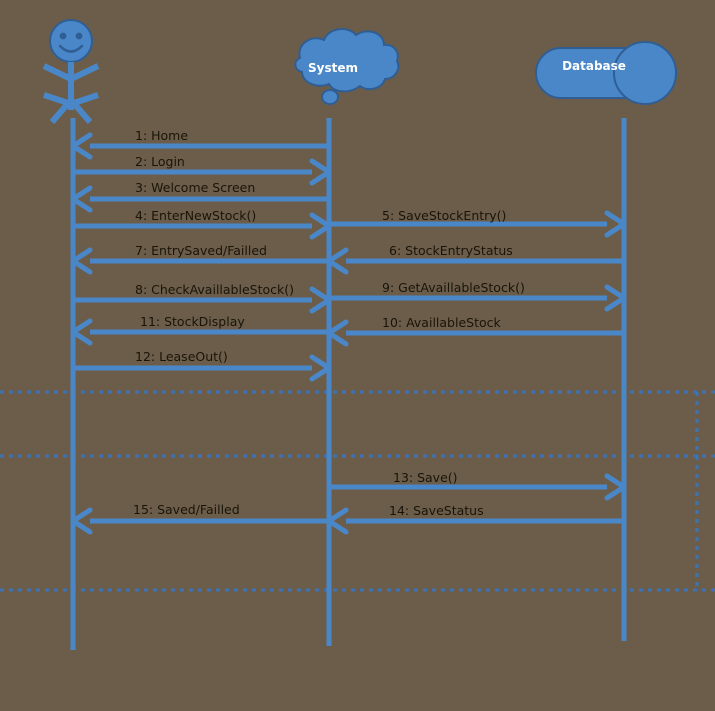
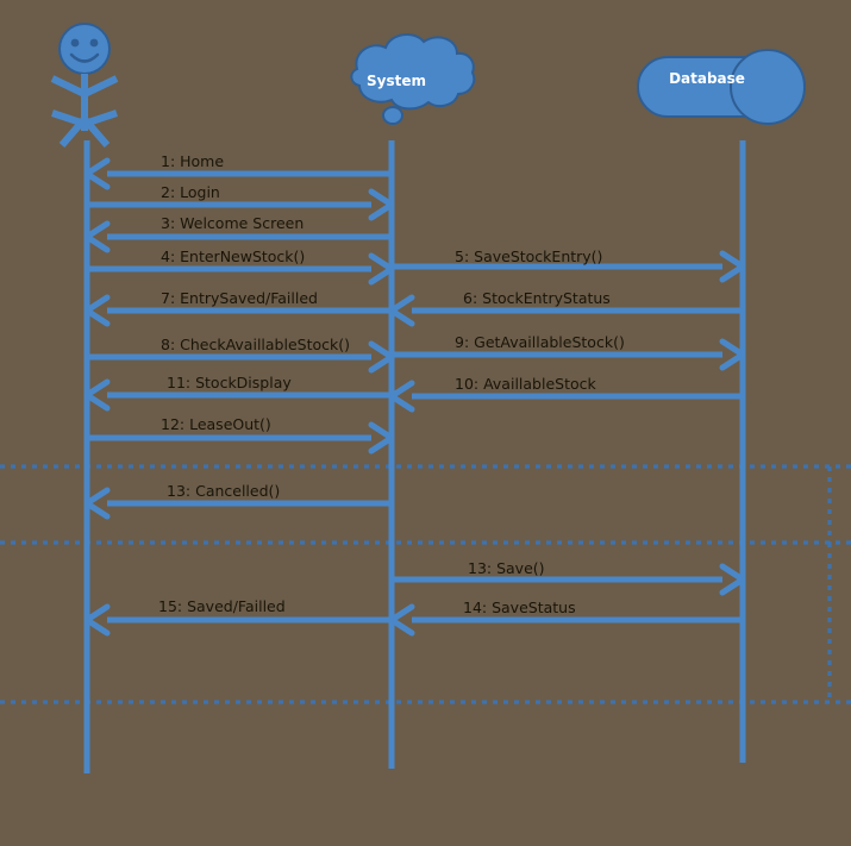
  System
  Database
  1: Home
  2: Login
  3: Welcome Screen
  4: EnterNewStock()
  5: SaveStockEntry()
  6: StockEntryStatus
  7: EntrySaved/Failled
  8: CheckAvaillableStock()
  9: GetAvaillableStock()
  10: AvaillableStock
  11: StockDisplay
  12: LeaseOut()
+ 13: Cancelled()
  13: Save()
  14: SaveStatus
  15: Saved/Failled
